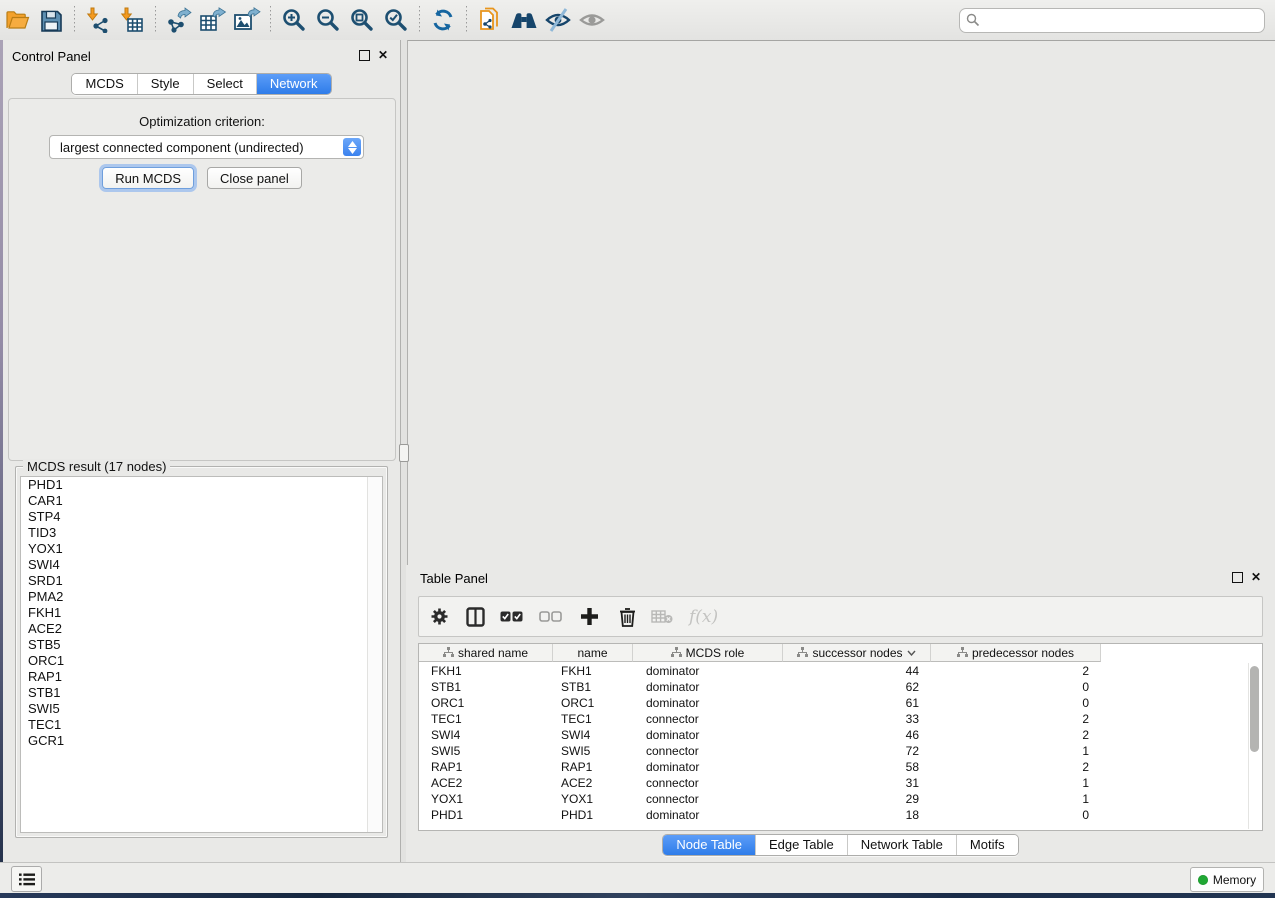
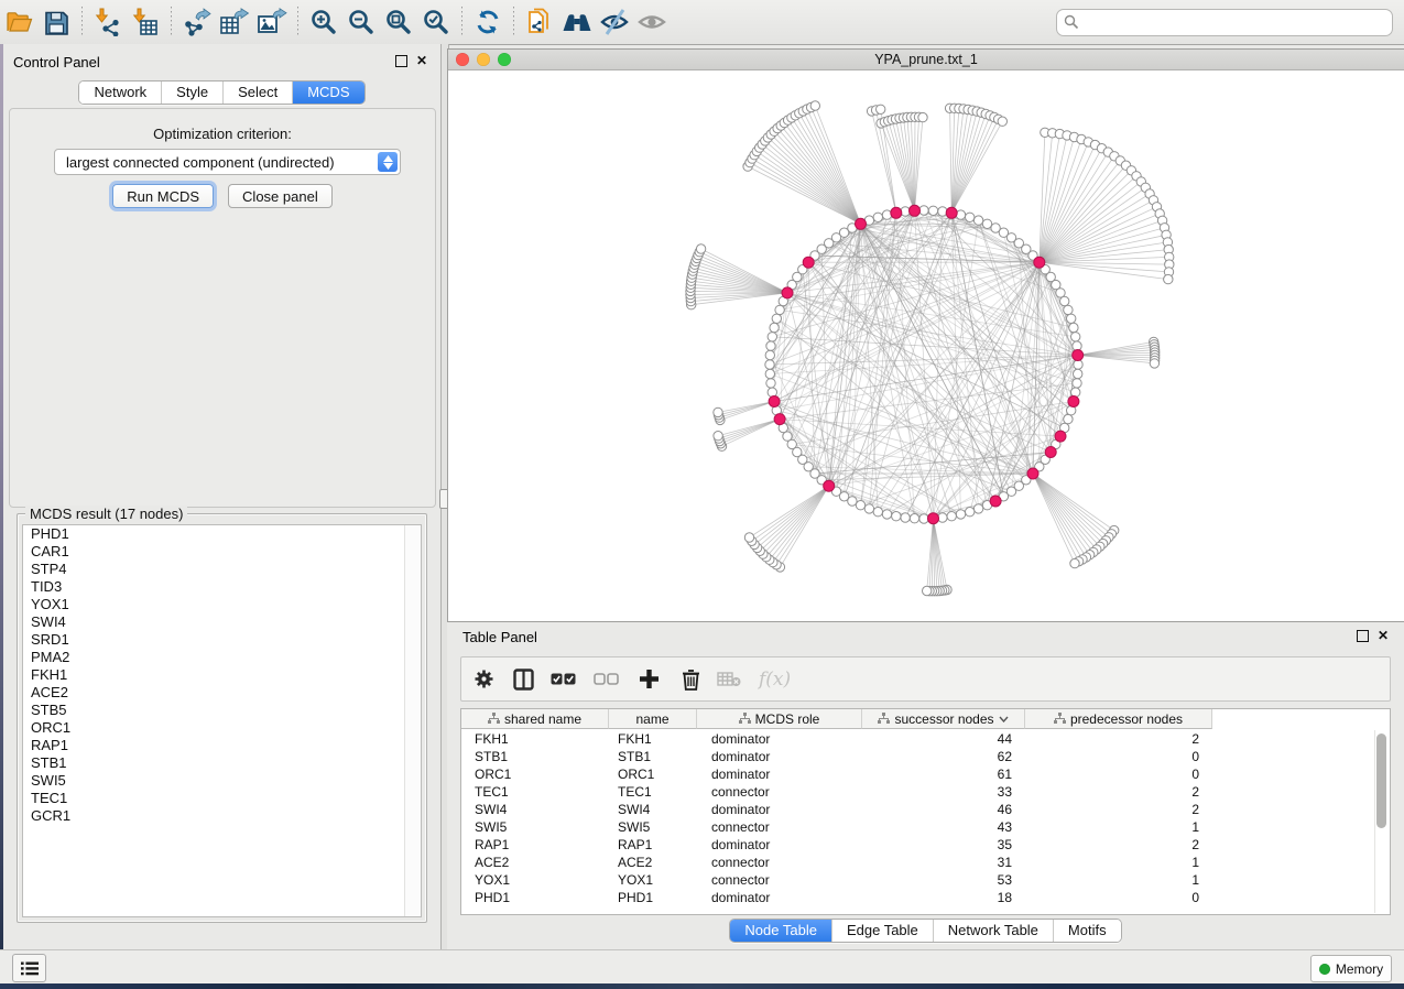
  Control Panel
  ✕
- MCDS
+ Network
  Style
  Select
- Network
+ MCDS
  Optimization criterion:
  largest connected component (undirected)
  Run MCDS
  Close panel
  MCDS result (17 nodes)
  PHD1
  CAR1
  STP4
  TID3
  YOX1
  SWI4
  SRD1
  PMA2
  FKH1
  ACE2
  STB5
  ORC1
  RAP1
  STB1
  SWI5
  TEC1
  GCR1
+ YPA_prune.txt_1
  Table Panel
  ✕
  f(x)
  shared name
  name
  MCDS role
  successor nodes
  predecessor nodes
  FKH1
  FKH1
  dominator
  44
  2
  STB1
  STB1
  dominator
  62
  0
  ORC1
  ORC1
  dominator
  61
  0
  TEC1
  TEC1
  connector
  33
  2
  SWI4
  SWI4
  dominator
  46
  2
  SWI5
  SWI5
  connector
- 72
+ 43
  1
  RAP1
  RAP1
  dominator
- 58
+ 35
  2
  ACE2
  ACE2
  connector
  31
  1
  YOX1
  YOX1
  connector
- 29
+ 53
  1
  PHD1
  PHD1
  dominator
  18
  0
  Node Table
  Edge Table
  Network Table
  Motifs
  Memory
